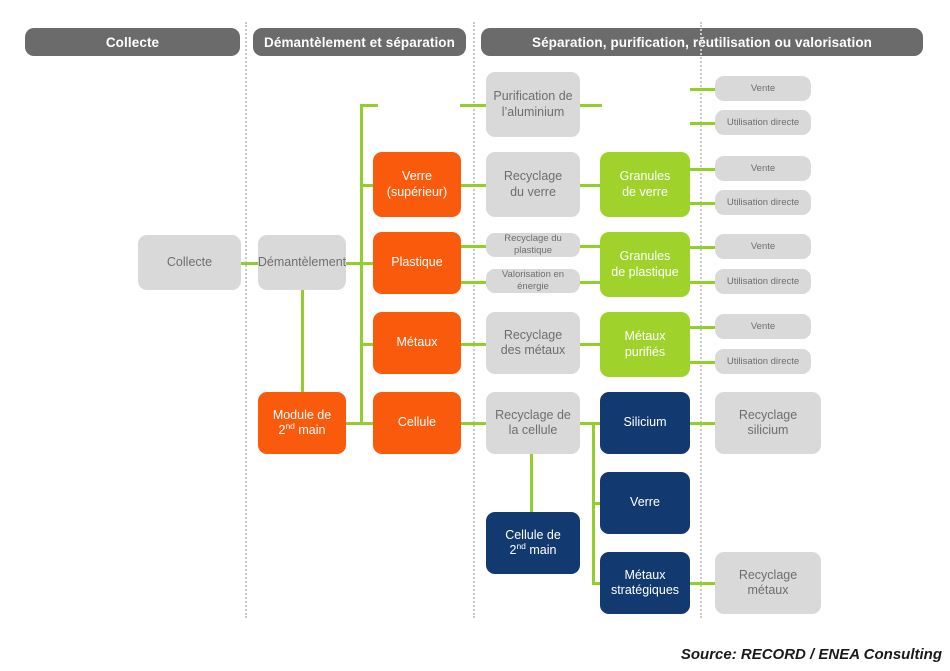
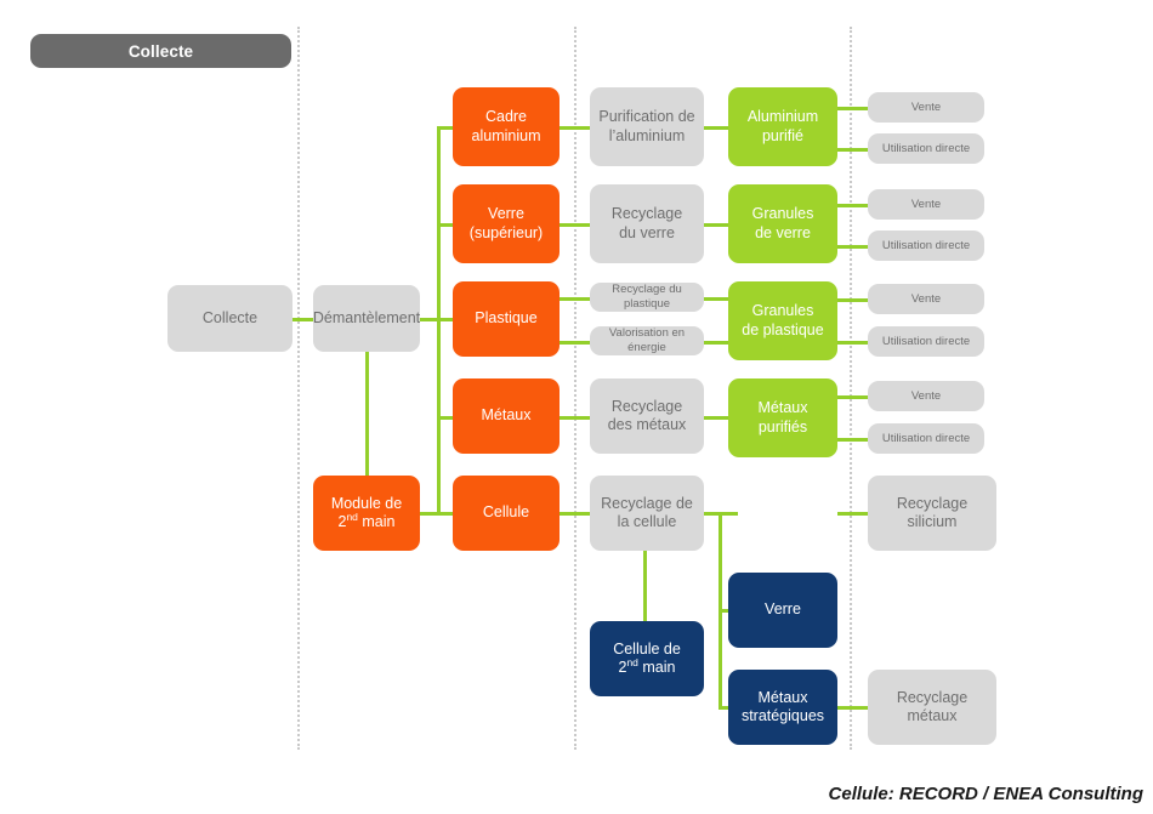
  Collecte
- Démantèlement et séparation
- Séparation, purification, réutilisation ou valorisation
  Collecte
  Démantèlement
  Module de
  2nd main
+ Cadre
+ aluminium
  Verre
  (supérieur)
  Plastique
  Métaux
  Cellule
  Purification de
  l’aluminium
  Recyclage
  du verre
  Recyclage du plastique
  Valorisation en énergie
  Recyclage
  des métaux
  Recyclage de
  la cellule
  Cellule de
  2nd main
+ Aluminium
+ purifié
  Granules
  de verre
  Granules
  de plastique
  Métaux
  purifiés
- Silicium
  Verre
  Métaux
  stratégiques
  Vente
  Utilisation directe
  Vente
  Utilisation directe
  Vente
  Utilisation directe
  Vente
  Utilisation directe
  Recyclage
  silicium
  Recyclage
  métaux
- Source: RECORD / ENEA Consulting
+ Cellule: RECORD / ENEA Consulting
